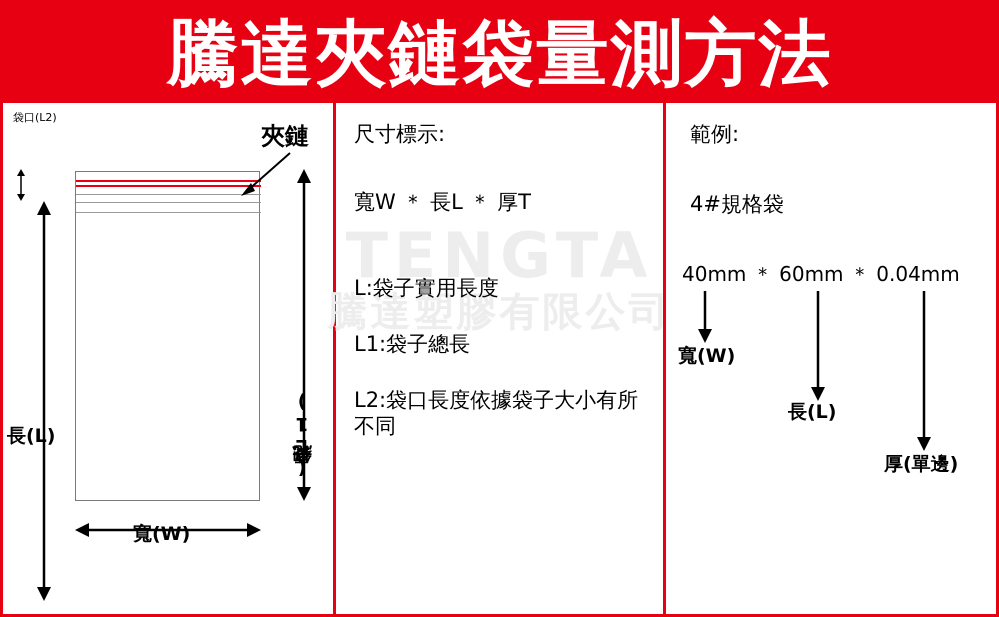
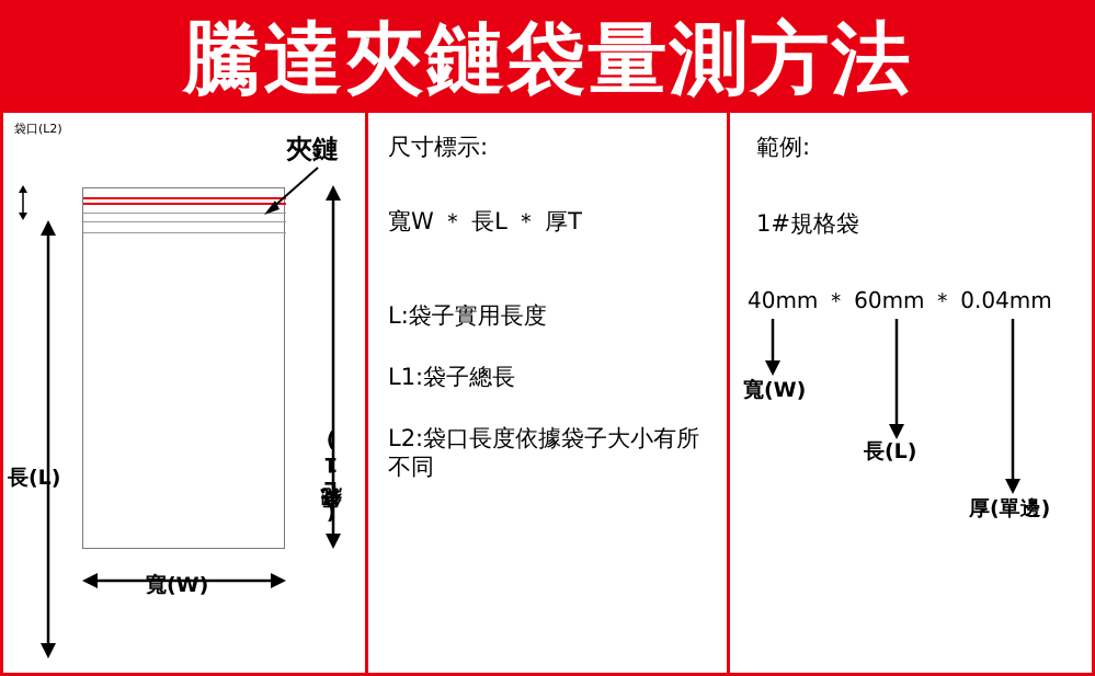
  騰達夾鏈袋量測方法
- TENGTA
- 騰達塑膠有限公司
  夾鏈
  袋口(L2)
  長(L)
  寬(W)
  尺寸標示:
  寬W ＊ 長L ＊ 厚T
  L:袋子實用長度
  L1:袋子總長
  L2:袋口長度依據袋子大小有所不同
  範例:
- 4#規格袋
+ 1#規格袋
  40mm ＊ 60mm ＊ 0.04mm
  寬(W)
  長(L)
  厚(單邊)
